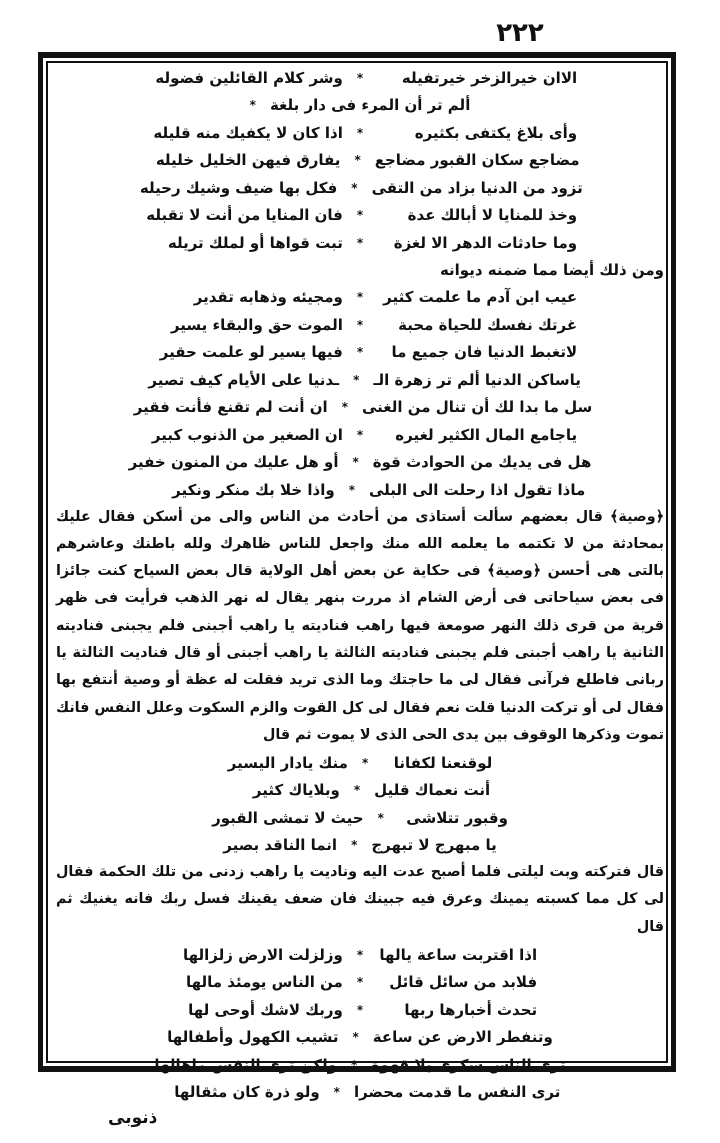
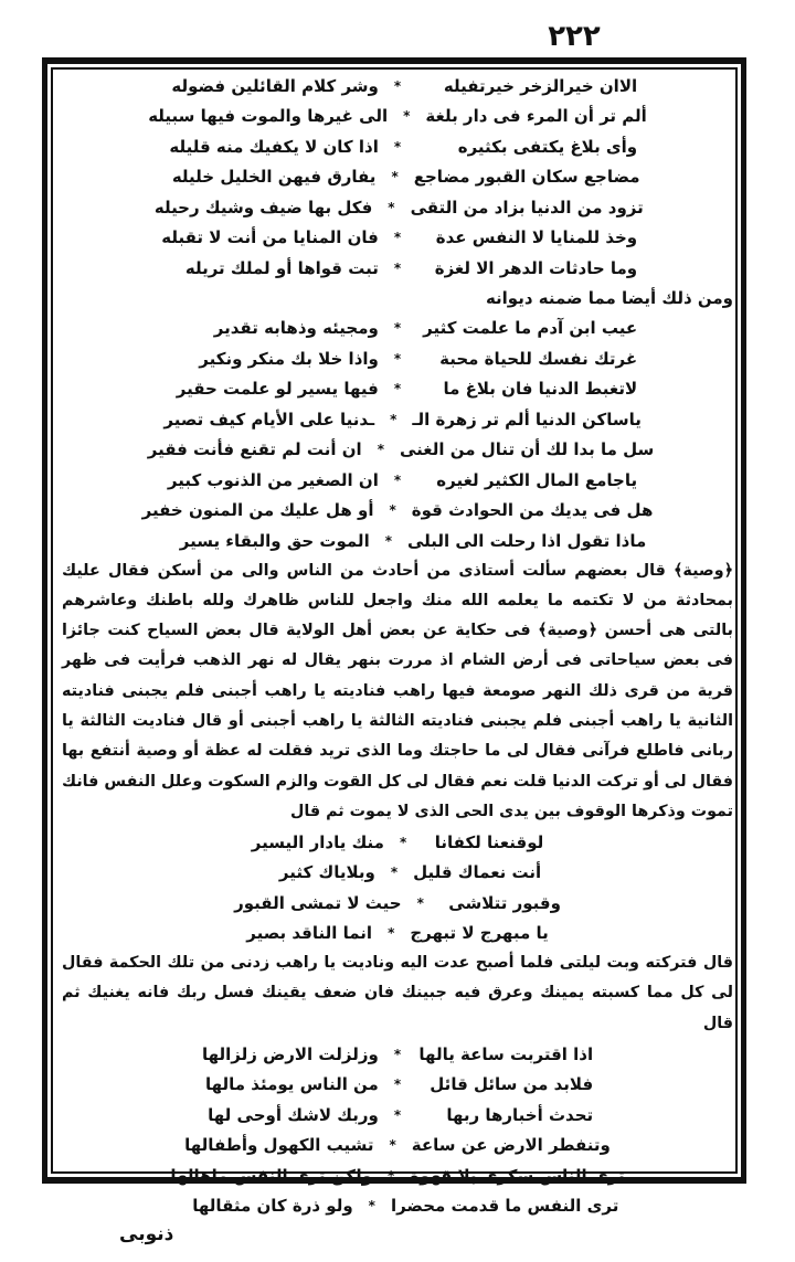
  ٢٢٢
  الاان خيرالزخر خيرتفيله
  *
  وشر كلام القائلين فضوله
  ألم تر أن المرء فى دار بلغة
  *
+ الى غيرها والموت فيها سبيله
  وأى بلاغ يكتفى بكثيره
  *
  اذا كان لا يكفيك منه قليله
  مضاجع سكان القبور مضاجع
  *
  يفارق فيهن الخليل خليله
  تزود من الدنيا بزاد من التقى
  *
  فكل بها ضيف وشيك رحيله
- وخذ للمنايا لا أبالك عدة
+ وخذ للمنايا لا النفس عدة
  *
  فان المنايا من أنت لا تقبله
  وما حادثات الدهر الا لغزة
  *
  تبت قواها أو لملك تريله
  ومن ذلك أيضا مما ضمنه ديوانه
  عيب ابن آدم ما علمت كثير
  *
  ومجيئه وذهابه تقدير
  غرتك نفسك للحياة محبة
  *
- الموت حق والبقاء يسير
+ واذا خلا بك منكر ونكير
- لاتغبط الدنيا فان جميع ما
+ لاتغبط الدنيا فان بلاغ ما
  *
  فيها يسير لو علمت حقير
  ياساكن الدنيا ألم تر زهرة الـ
  *
  ـدنيا على الأيام كيف تصير
  سل ما بدا لك أن تنال من الغنى
  *
  ان أنت لم تقنع فأنت فقير
  ياجامع المال الكثير لغيره
  *
  ان الصغير من الذنوب كبير
  هل فى يديك من الحوادث قوة
  *
  أو هل عليك من المنون خفير
  ماذا تقول اذا رحلت الى البلى
  *
- واذا خلا بك منكر ونكير
+ الموت حق والبقاء يسير
  ﴿وصية﴾ قال بعضهم سألت أستاذى من أحادث من الناس والى من أسكن فقال عليك بمحادثة من لا تكتمه ما يعلمه الله منك واجعل للناس ظاهرك ولله باطنك وعاشرهم بالتى هى أحسن ﴿وصية﴾ فى حكاية عن بعض أهل الولاية قال بعض السياح كنت جائزا فى بعض سياحاتى فى أرض الشام اذ مررت بنهر يقال له نهر الذهب فرأيت فى ظهر قرية من قرى ذلك النهر صومعة فيها راهب فناديته يا راهب أجبنى فلم يجبنى فناديته الثانية يا راهب أجبنى فلم يجبنى فناديته الثالثة يا راهب أجبنى أو قال فناديت الثالثة يا ربانى فاطلع فرآنى فقال لى ما حاجتك وما الذى تريد فقلت له عظة أو وصية أنتفع بها فقال لى أو تركت الدنيا قلت نعم فقال لى كل القوت والزم السكوت وعلل النفس فانك تموت وذكرها الوقوف بين يدى الحى الذى لا يموت ثم قال
  لوقنعنا لكفانا
  *
  منك يادار اليسير
  أنت نعماك قليل
  *
  وبلاياك كثير
  وقبور تتلاشى
  *
  حيث لا تمشى القبور
  يا مبهرج لا تبهرج
  *
  انما الناقد بصير
  قال فتركته وبت ليلتى فلما أصبح عدت اليه وناديت يا راهب زدنى من تلك الحكمة فقال لى كل مما كسبته يمينك وعرق فيه جبينك فان ضعف يقينك فسل ربك فانه يغنيك ثم قال
  اذا اقتربت ساعة يالها
  *
  وزلزلت الارض زلزالها
  فلابد من سائل قائل
  *
  من الناس يومئذ مالها
  تحدث أخبارها ربها
  *
  وربك لاشك أوحى لها
  وتنفطر الارض عن ساعة
  *
  تشيب الكهول وأطفالها
  ترى الناس سكرى بلا قهوة
  *
  ولكن ترى النفس ماهالها
  ترى النفس ما قدمت محضرا
  *
  ولو ذرة كان مثقالها
  ذنوبى
